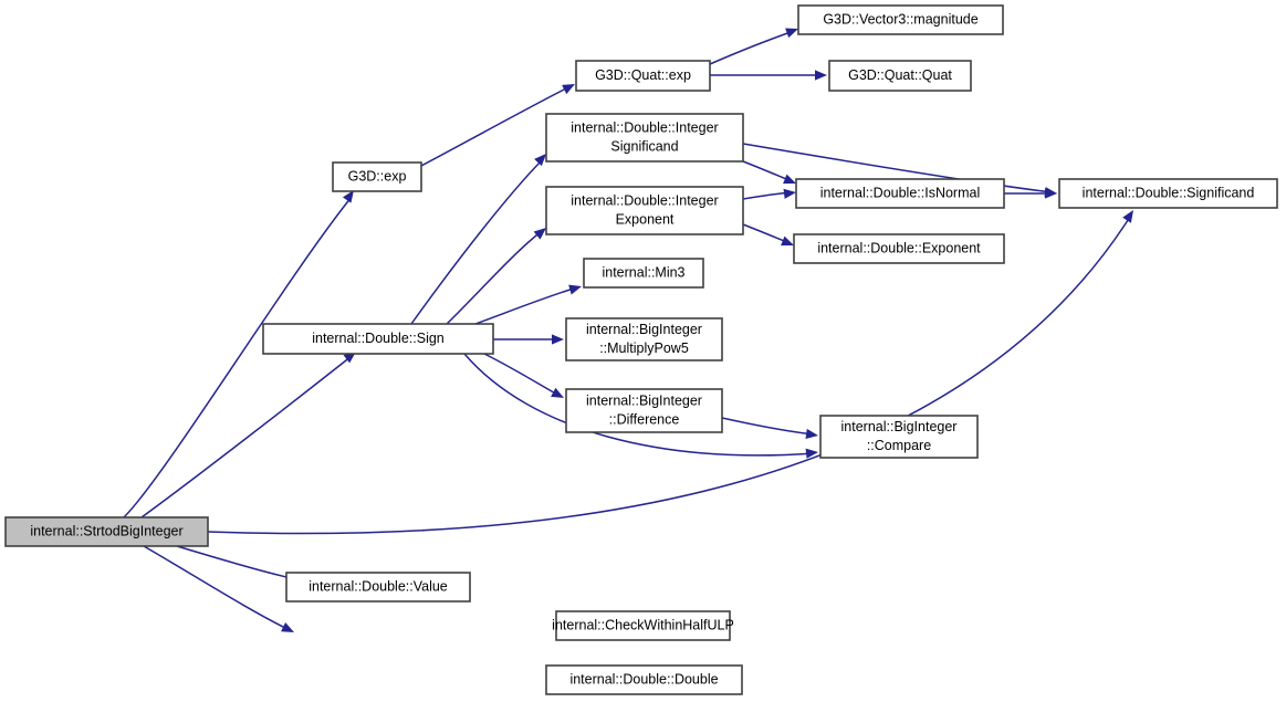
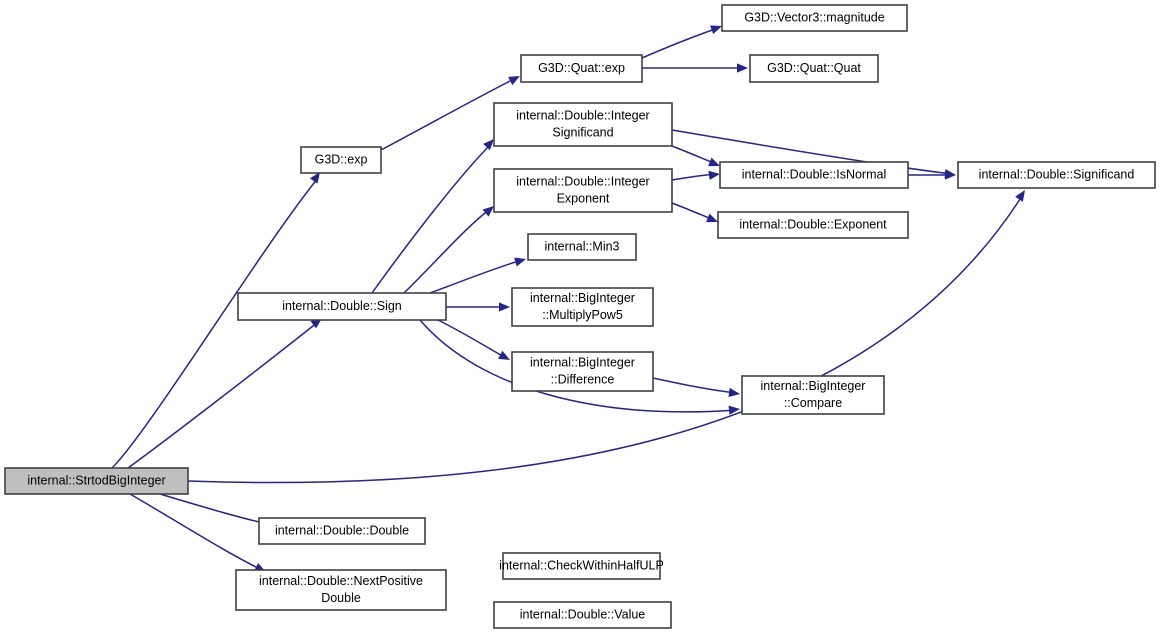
  internal::StrtodBigInteger
  G3D::exp
  G3D::Quat::exp
  G3D::Vector3::magnitude
  G3D::Quat::Quat
  internal::Double::Sign
  internal::Double::Integer
  Significand
  internal::Double::Integer
  Exponent
  internal::Double::IsNormal
  internal::Double::Exponent
  internal::Double::Significand
  internal::Min3
  internal::BigInteger
  ::MultiplyPow5
  internal::BigInteger
  ::Difference
  internal::BigInteger
  ::Compare
- internal::Double::Value
+ internal::Double::Double
+ internal::Double::NextPositive
+ Double
  internal::CheckWithinHalfULP
- internal::Double::Double
+ internal::Double::Value
